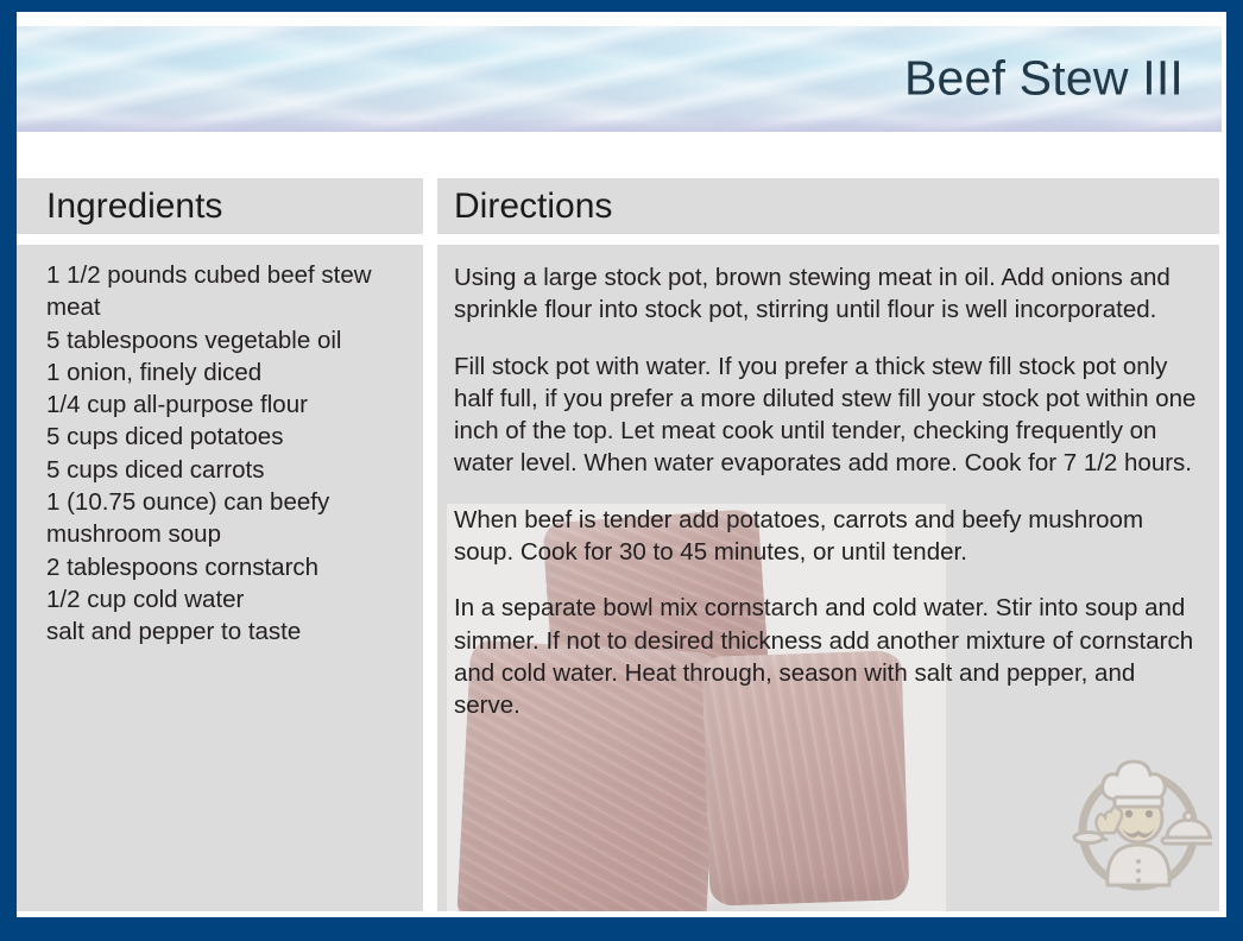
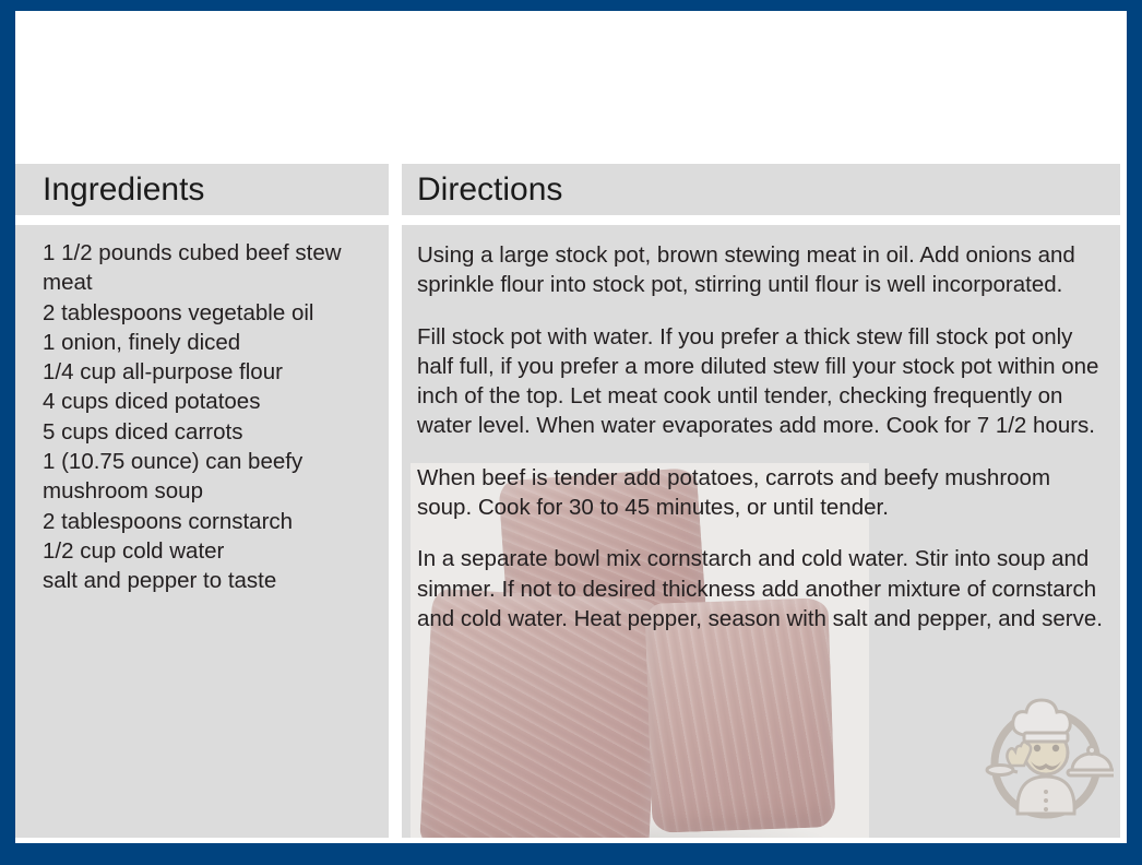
- Beef Stew III
  Ingredients
  1 1/2 pounds cubed beef stew meat
- 5 tablespoons vegetable oil
+ 2 tablespoons vegetable oil
  1 onion, finely diced
  1/4 cup all-purpose flour
- 5 cups diced potatoes
+ 4 cups diced potatoes
  5 cups diced carrots
  1 (10.75 ounce) can beefy mushroom soup
  2 tablespoons cornstarch
  1/2 cup cold water
  salt and pepper to taste
  Directions
  Using a large stock pot, brown stewing meat in oil. Add onions and sprinkle flour into stock pot, stirring until flour is well incorporated.
  Fill stock pot with water. If you prefer a thick stew fill stock pot only half full, if you prefer a more diluted stew fill your stock pot within one inch of the top. Let meat cook until tender, checking frequently on water level. When water evaporates add more. Cook for 7 1/2 hours.
  When beef is tender add potatoes, carrots and beefy mushroom soup. Cook for 30 to 45 minutes, or until tender.
- In a separate bowl mix cornstarch and cold water. Stir into soup and simmer. If not to desired thickness add another mixture of cornstarch and cold water. Heat through, season with salt and pepper, and serve.
+ In a separate bowl mix cornstarch and cold water. Stir into soup and simmer. If not to desired thickness add another mixture of cornstarch and cold water. Heat pepper, season with salt and pepper, and serve.
